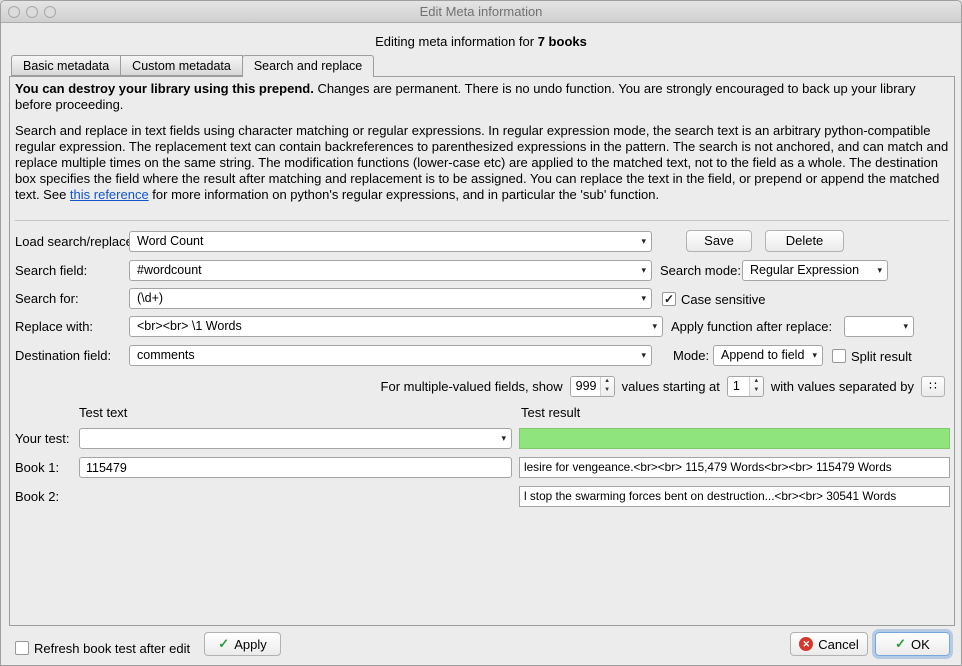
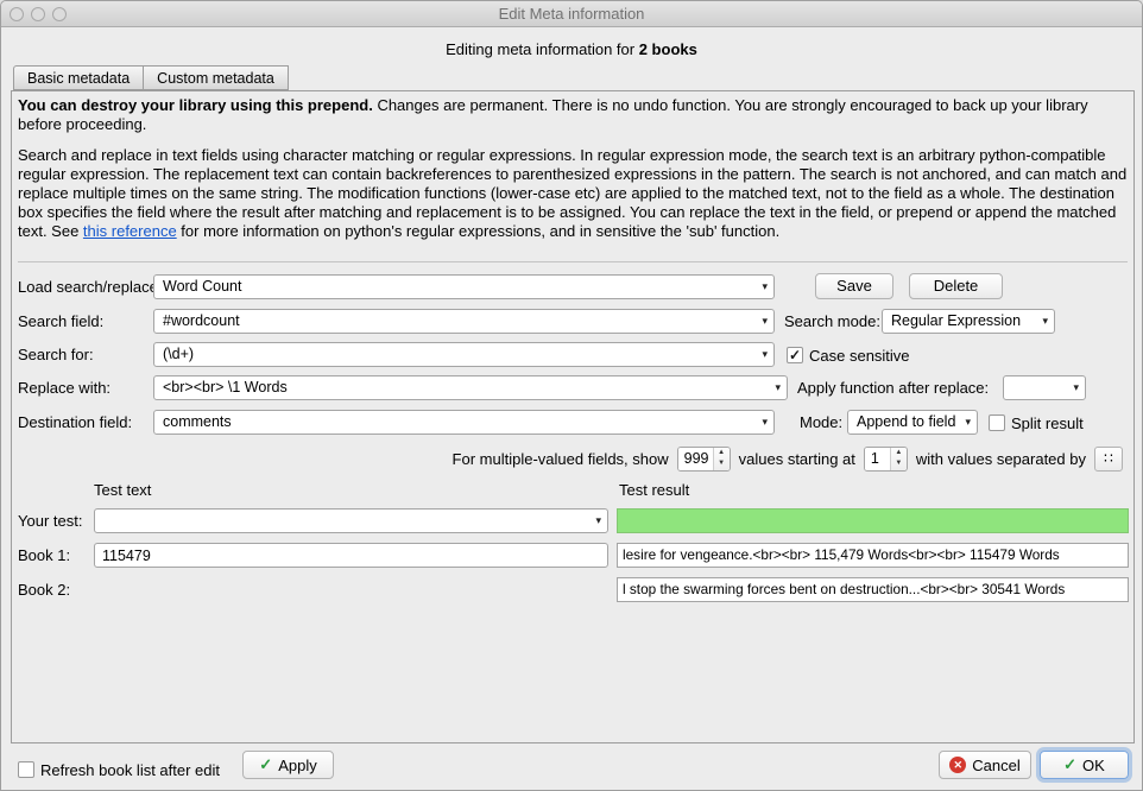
  Edit Meta information
- Editing meta information for 7 books
+ Editing meta information for 2 books
  Basic metadata
  Custom metadata
- Search and replace
  You can destroy your library using this prepend. Changes are permanent. There is no undo function. You are strongly encouraged to back up your library before proceeding.
- Search and replace in text fields using character matching or regular expressions. In regular expression mode, the search text is an arbitrary python-compatible regular expression. The replacement text can contain backreferences to parenthesized expressions in the pattern. The search is not anchored, and can match and replace multiple times on the same string. The modification functions (lower-case etc) are applied to the matched text, not to the field as a whole. The destination box specifies the field where the result after matching and replacement is to be assigned. You can replace the text in the field, or prepend or append the matched text. See this reference for more information on python's regular expressions, and in particular the 'sub' function.
+ Search and replace in text fields using character matching or regular expressions. In regular expression mode, the search text is an arbitrary python-compatible regular expression. The replacement text can contain backreferences to parenthesized expressions in the pattern. The search is not anchored, and can match and replace multiple times on the same string. The modification functions (lower-case etc) are applied to the matched text, not to the field as a whole. The destination box specifies the field where the result after matching and replacement is to be assigned. You can replace the text in the field, or prepend or append the matched text. See this reference for more information on python's regular expressions, and in sensitive the 'sub' function.
  Load search/replac
  Word Count
  ▾
  Save
  Delete
  Search field:
  #wordcount
  ▾
  Search mode:
  Regular Expression
  ▾
  Search for:
  (\d+)
  ▾
  ✓
  Case sensitive
  Replace with:
  <br><br> \1 Words
  ▾
  Apply function after replace:
  ▾
  Destination field:
  comments
  ▾
  Mode:
  Append to field
  ▾
  Split result
  For multiple-valued fields, show
  999
  values starting at
  1
  with values separated by
  ∷
  Test text
  Test result
  Your test:
  ▾
  Book 1:
  115479
  lesire for vengeance.<br><br> 115,479 Words<br><br> 115479 Words
  Book 2:
  l stop the swarming forces bent on destruction...<br><br> 30541 Words
- Refresh book test after edit
+ Refresh book list after edit
  ✓
  Apply
  ✕
  Cancel
  ✓
  OK
